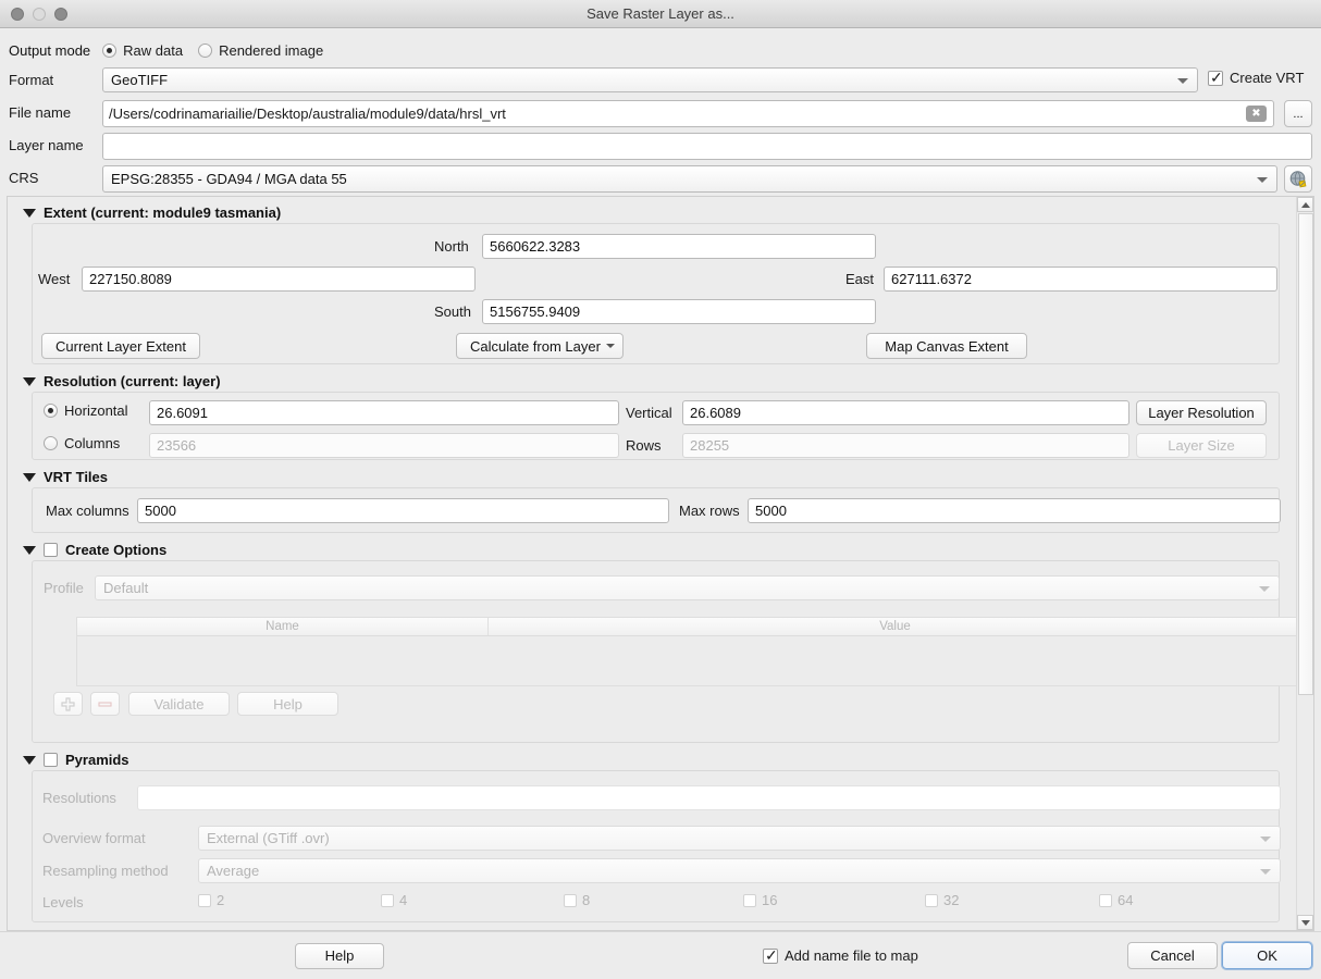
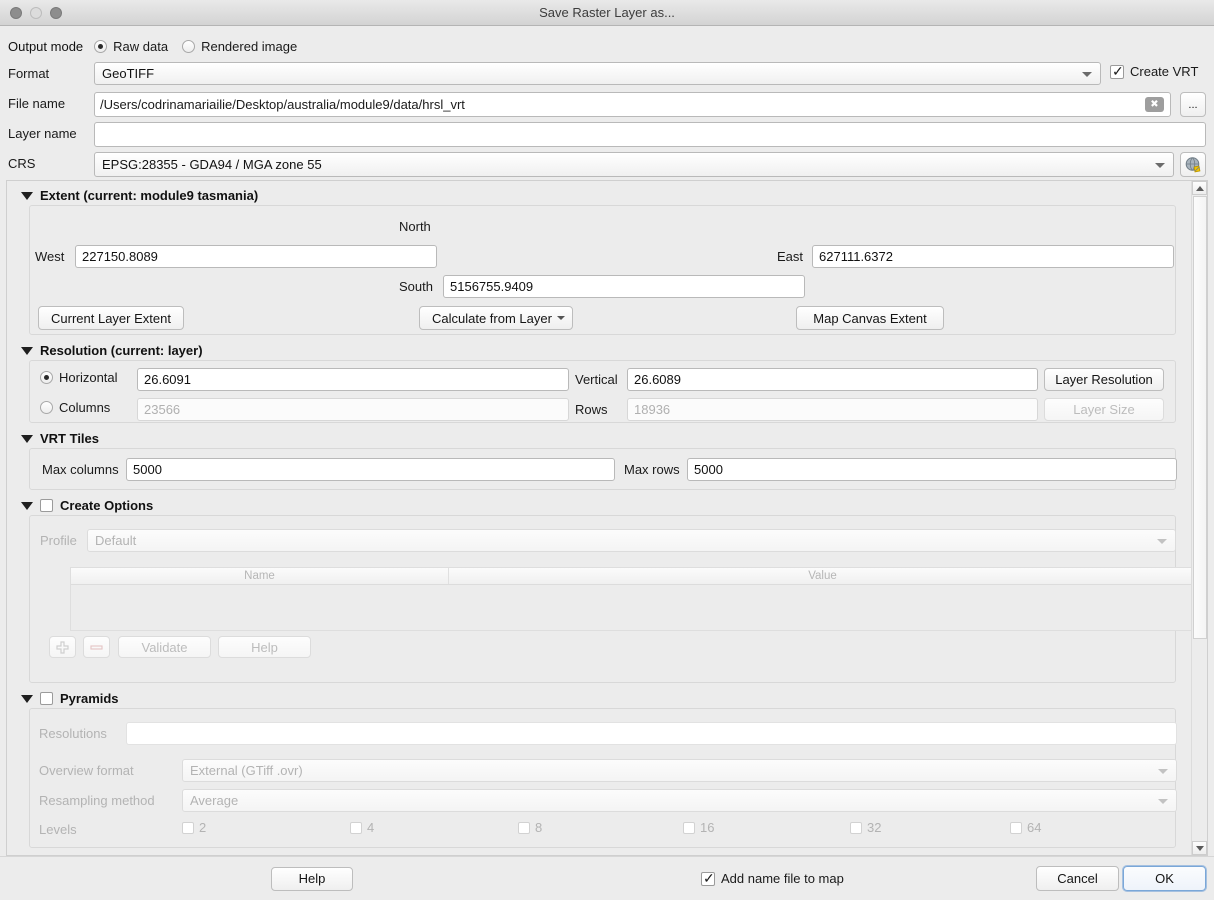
  Save Raster Layer as...
  Output mode
  Raw data
  Rendered image
  Format
  GeoTIFF
  Create VRT
  File name
  /Users/codrinamariailie/Desktop/australia/module9/data/hrsl_vrt
  ✖
  ...
  Layer name
  CRS
- EPSG:28355 - GDA94 / MGA data 55
+ EPSG:28355 - GDA94 / MGA zone 55
  Extent (current: module9 tasmania)
  North
- 5660622.3283
  West
  227150.8089
  East
  627111.6372
  South
  5156755.9409
  Current Layer Extent
  Calculate from Layer
  Map Canvas Extent
  Resolution (current: layer)
  Horizontal
  26.6091
  Vertical
  26.6089
  Layer Resolution
  Columns
  23566
  Rows
- 28255
+ 18936
  Layer Size
  VRT Tiles
  Max columns
  5000
  Max rows
  5000
  Create Options
  Profile
  Default
  Name
  Value
  Validate
  Help
  Pyramids
  Resolutions
  Overview format
  External (GTiff .ovr)
  Resampling method
  Average
  Levels
  2
  4
  8
  16
  32
  64
  Help
  Add name file to map
  Cancel
  OK
